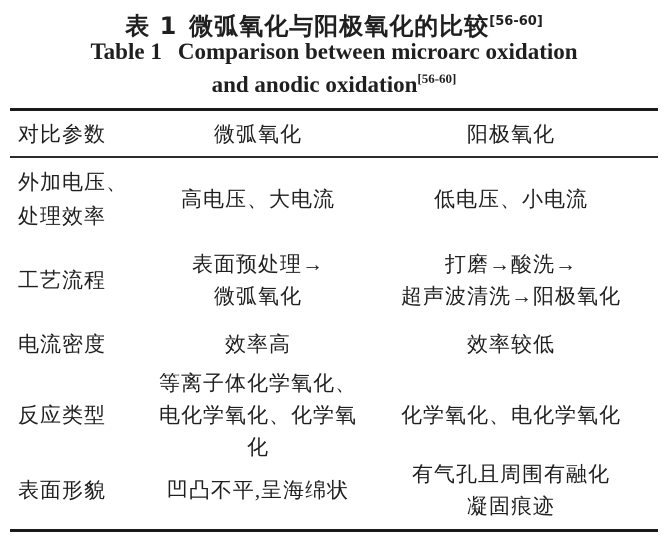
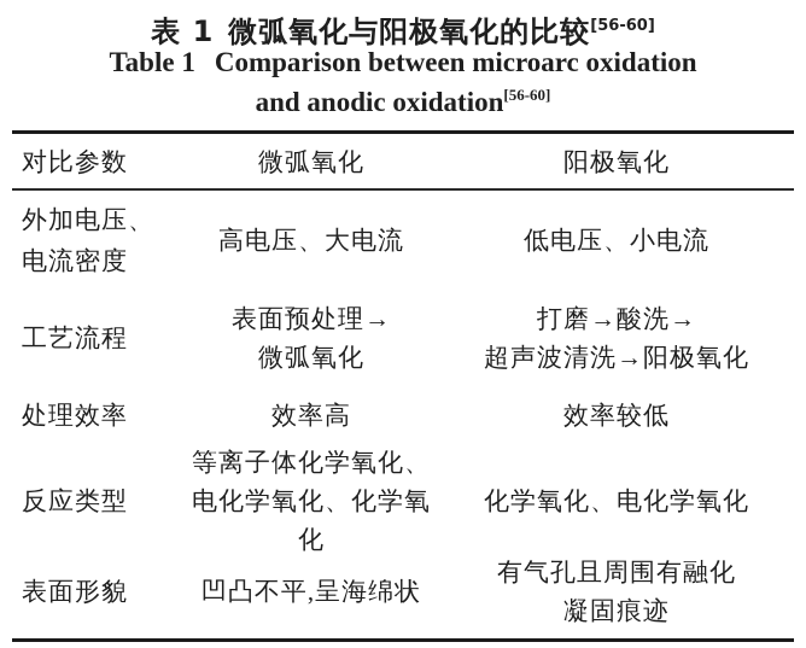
  表 1 微弧氧化与阳极氧化的比较[56-60]
  Table 1 Comparison between microarc oxidation
  and anodic oxidation[56-60]
  对比参数
  微弧氧化
  阳极氧化
  外加电压、
- 处理效率
+ 电流密度
  高电压、大电流
  低电压、小电流
  工艺流程
  表面预处理→
  微弧氧化
  打磨→酸洗→
  超声波清洗→阳极氧化
- 电流密度
+ 处理效率
  效率高
  效率较低
  反应类型
  等离子体化学氧化、
  电化学氧化、化学氧化
  化学氧化、电化学氧化
  表面形貌
  凹凸不平,呈海绵状
  有气孔且周围有融化
  凝固痕迹
